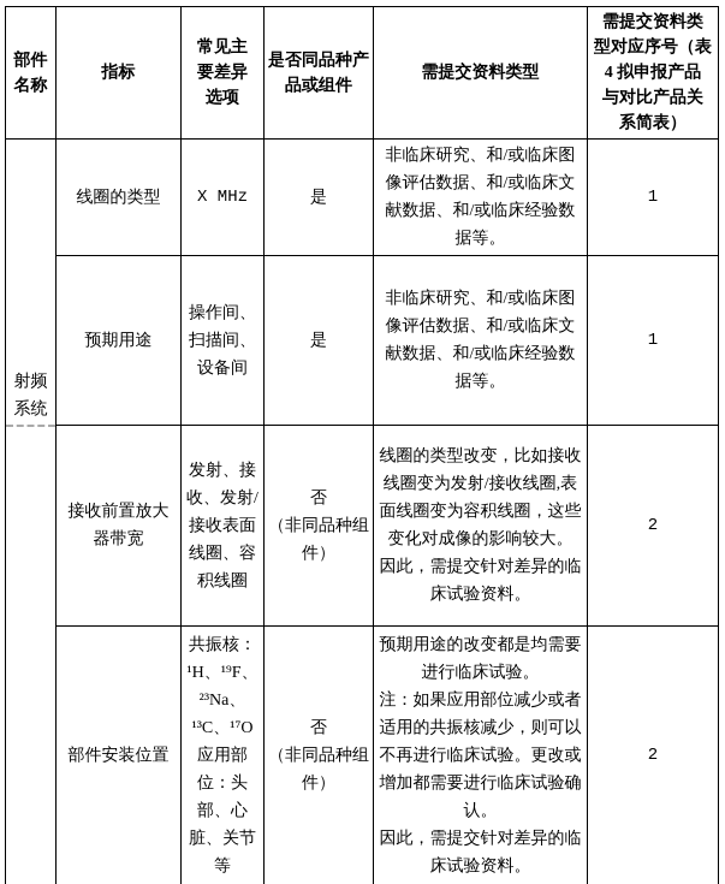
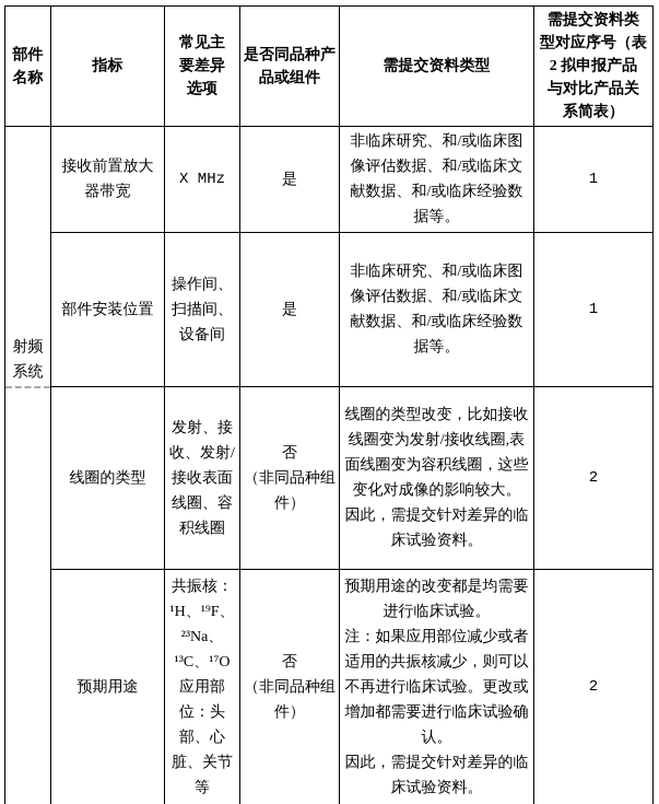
- 部件名称	指标	常见主 要差异 选项	是否同品种产品或组件	需提交资料类型	需提交资料类 型对应序号（表 4 拟申报产品 与对比产品关 系简表）
+ 部件名称	指标	常见主 要差异 选项	是否同品种产品或组件	需提交资料类型	需提交资料类 型对应序号（表 2 拟申报产品 与对比产品关 系简表）
- 射频系统	线圈的类型	X MHz	是	非临床研究、和/或临床图像评估数据、和/或临床文献数据、和/或临床经验数据等。	1
+ 射频系统	接收前置放大器带宽	X MHz	是	非临床研究、和/或临床图像评估数据、和/或临床文献数据、和/或临床经验数据等。	1
- 预期用途	操作间、 扫描间、 设备间	是	非临床研究、和/或临床图像评估数据、和/或临床文献数据、和/或临床经验数据等。	1
+ 部件安装位置	操作间、 扫描间、 设备间	是	非临床研究、和/或临床图像评估数据、和/或临床文献数据、和/或临床经验数据等。	1
- 接收前置放大器带宽	发射、接收、发射/接收表面线圈、容积线圈	否 （非同品种组件）	线圈的类型改变，比如接收线圈变为发射/接收线圈,表面线圈变为容积线圈，这些变化对成像的影响较大。 因此，需提交针对差异的临床试验资料。	2
+ 线圈的类型	发射、接收、发射/接收表面线圈、容积线圈	否 （非同品种组件）	线圈的类型改变，比如接收线圈变为发射/接收线圈,表面线圈变为容积线圈，这些变化对成像的影响较大。 因此，需提交针对差异的临床试验资料。	2
- 部件安装位置	共振核：¹H、¹⁹F、²³Na、¹³C、¹⁷O 应用部位：头部、心脏、关节等	否 （非同品种组件）	预期用途的改变都是均需要进行临床试验。 注：如果应用部位减少或者适用的共振核减少，则可以不再进行临床试验。更改或增加都需要进行临床试验确认。 因此，需提交针对差异的临床试验资料。	2
+ 预期用途	共振核：¹H、¹⁹F、²³Na、¹³C、¹⁷O 应用部位：头部、心脏、关节等	否 （非同品种组件）	预期用途的改变都是均需要进行临床试验。 注：如果应用部位减少或者适用的共振核减少，则可以不再进行临床试验。更改或增加都需要进行临床试验确认。 因此，需提交针对差异的临床试验资料。	2
